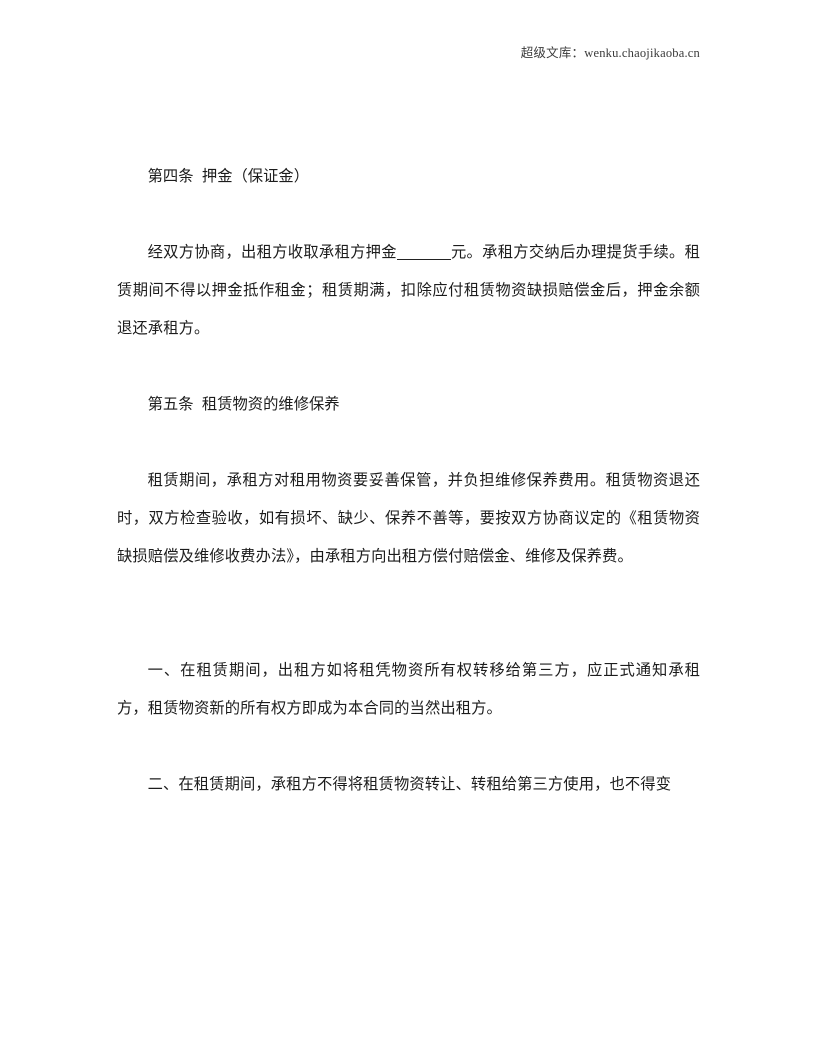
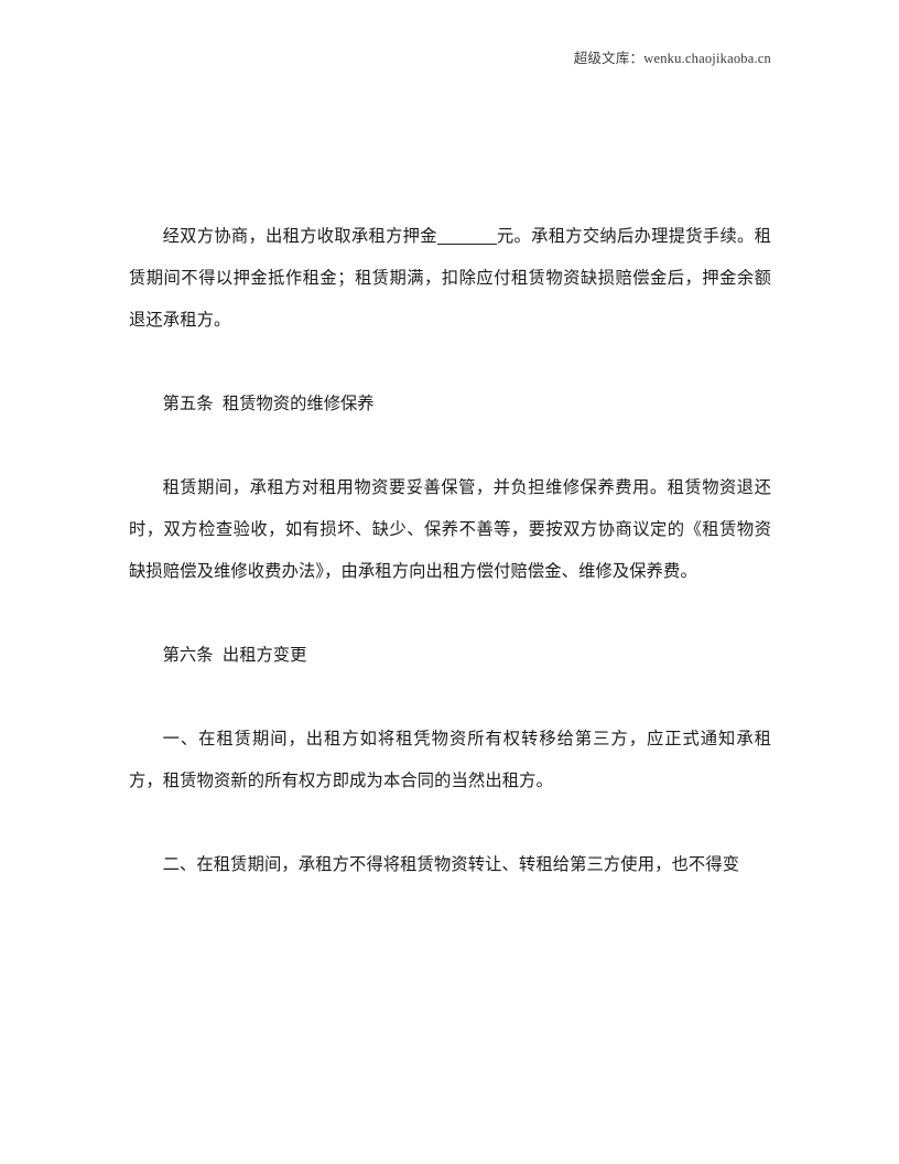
  超级文库：wenku.chaojikaoba.cn
- 第四条 押金（保证金）
  经双方协商，出租方收取承租方押金 元。承租方交纳后办理提货手续。租赁期间不得以押金抵作租金；租赁期满，扣除应付租赁物资缺损赔偿金后，押金余额退还承租方。
  第五条 租赁物资的维修保养
  租赁期间，承租方对租用物资要妥善保管，并负担维修保养费用。租赁物资退还时，双方检查验收，如有损坏、缺少、保养不善等，要按双方协商议定的《租赁物资缺损赔偿及维修收费办法》，由承租方向出租方偿付赔偿金、维修及保养费。
+ 第六条 出租方变更
  一、在租赁期间，出租方如将租凭物资所有权转移给第三方，应正式通知承租方，租赁物资新的所有权方即成为本合同的当然出租方。
  二、在租赁期间，承租方不得将租赁物资转让、转租给第三方使用，也不得变
